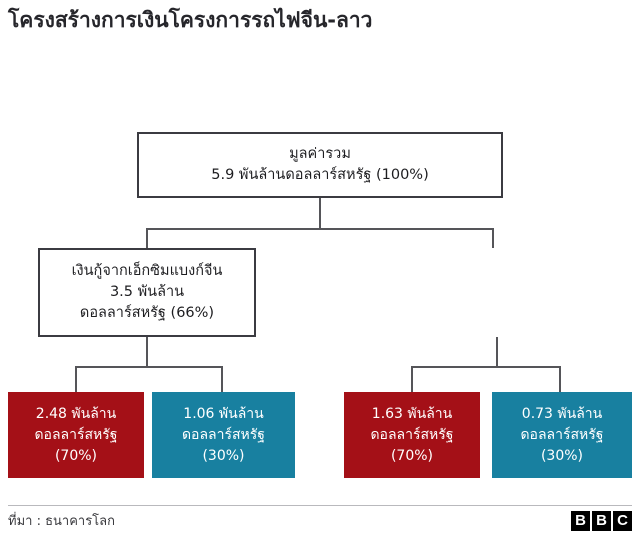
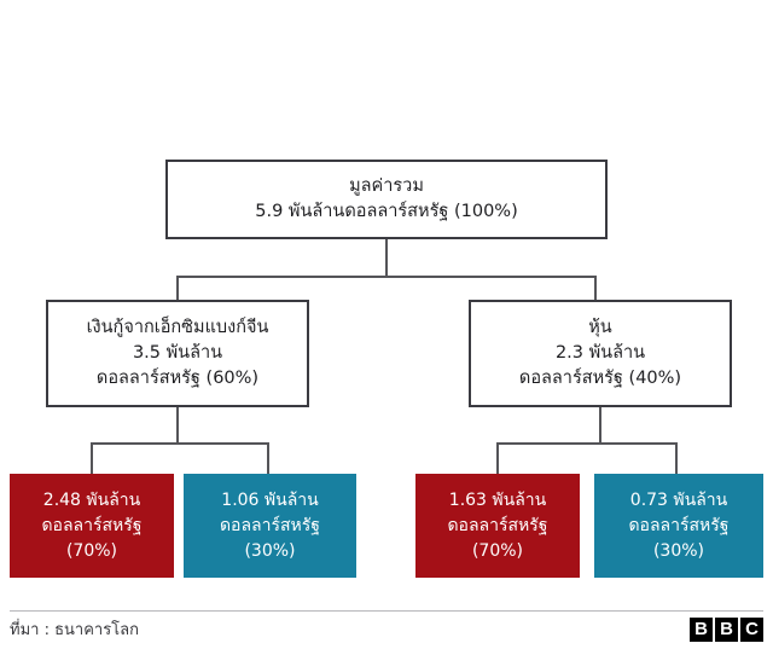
- โครงสร้างการเงินโครงการรถไฟจีน-ลาว
  มูลค่ารวม
  5.9 พันล้านดอลลาร์สหรัฐ (100%)
  เงินกู้จากเอ็กซิมแบงก์จีน
  3.5 พันล้าน
- ดอลลาร์สหรัฐ (66%)
+ ดอลลาร์สหรัฐ (60%)
+ หุ้น
+ 2.3 พันล้าน
+ ดอลลาร์สหรัฐ (40%)
  2.48 พันล้าน
  ดอลลาร์สหรัฐ
  (70%)
  1.06 พันล้าน
  ดอลลาร์สหรัฐ
  (30%)
  1.63 พันล้าน
  ดอลลาร์สหรัฐ
  (70%)
  0.73 พันล้าน
  ดอลลาร์สหรัฐ
  (30%)
  ที่มา : ธนาคารโลก
  B
  B
  C
